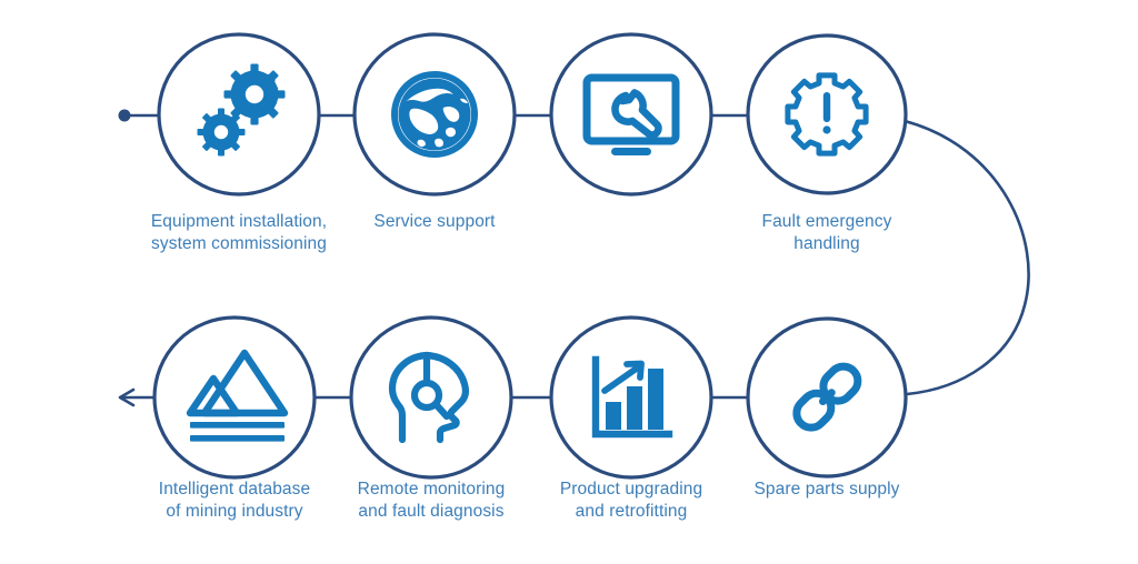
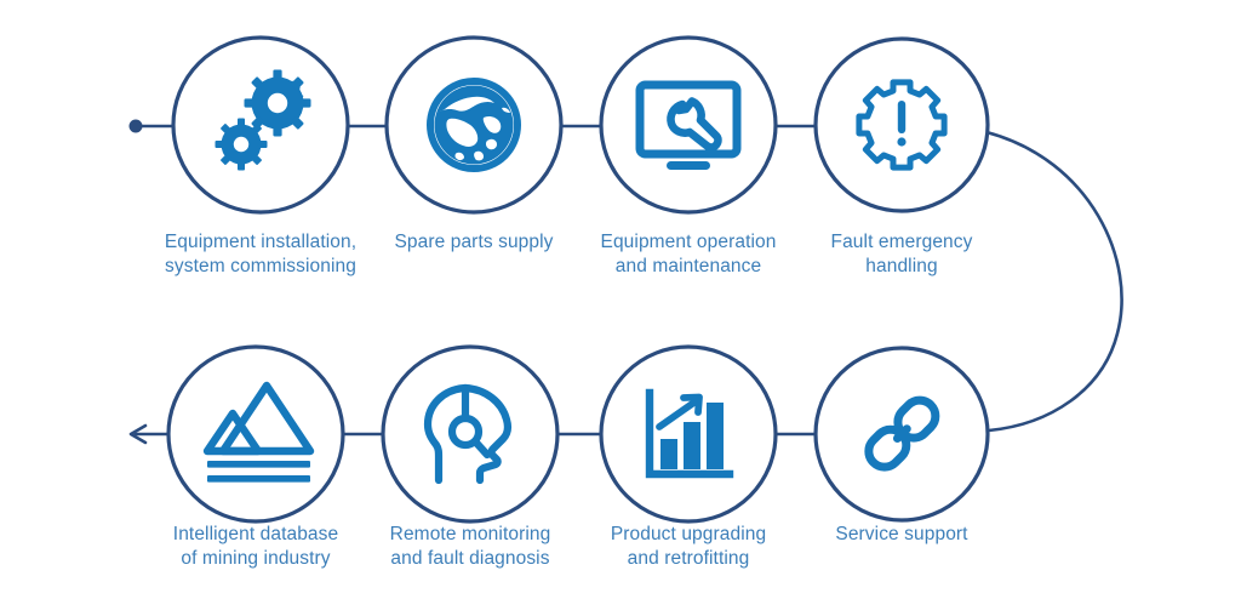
  Equipment installation,
  system commissioning
- Service support
+ Spare parts supply
+ Equipment operation
+ and maintenance
  Fault emergency
  handling
- Spare parts supply
+ Service support
  Product upgrading
  and retrofitting
  Remote monitoring
  and fault diagnosis
  Intelligent database
  of mining industry
